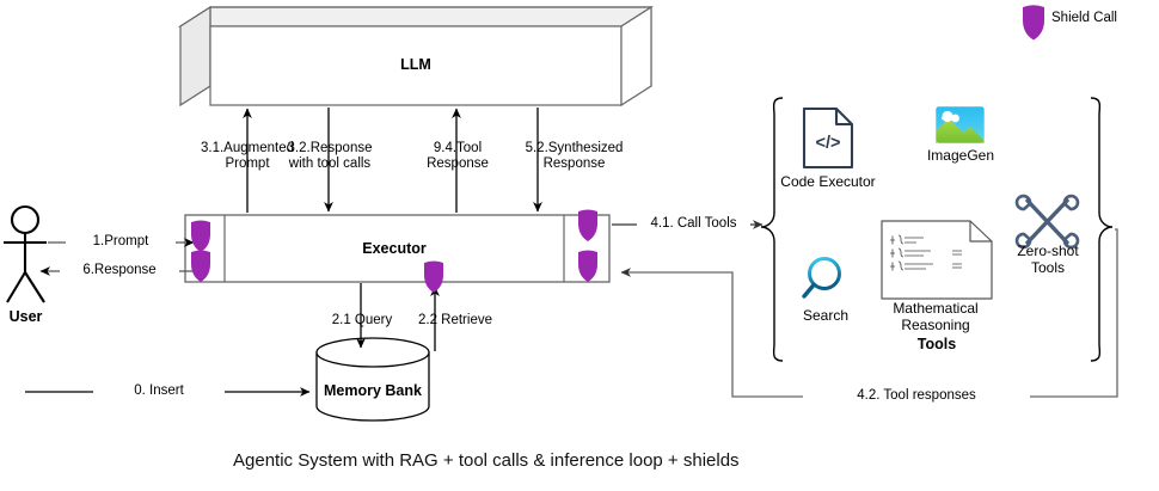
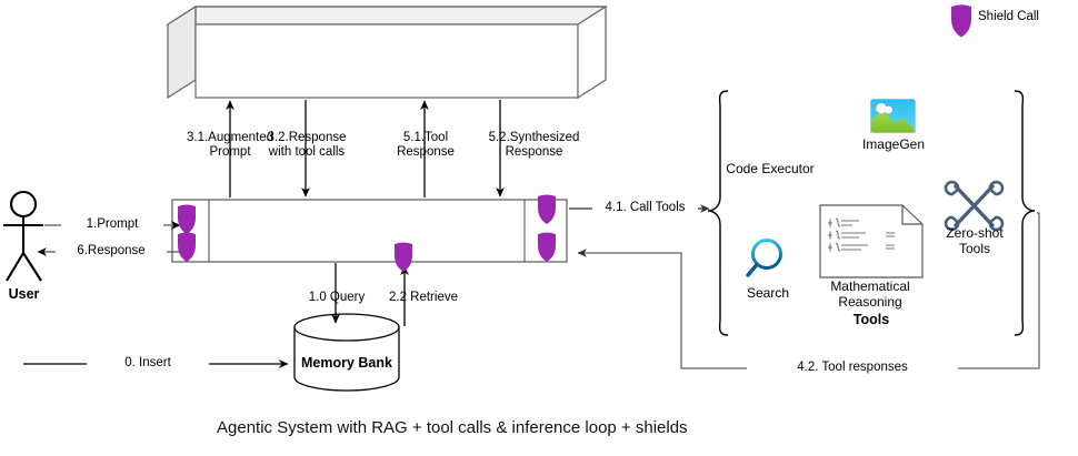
- </>
- LLM
- Executor
  Memory Bank
  User
  Tools
  3.1.Augmented
  Prompt
  3.2.Response
  with tool calls
- 9.4.Tool
+ 5.1.Tool
  Response
  5.2.Synthesized
  Response
  1.Prompt
  6.Response
- 2.1 Query
+ 1.0 Query
  2.2 Retrieve
  0. Insert
  4.1. Call Tools
  4.2. Tool responses
  Code Executor
  ImageGen
  Zero-shot
  Tools
  Search
  Mathematical
  Reasoning
  Shield Call
  Agentic System with RAG + tool calls & inference loop + shields
